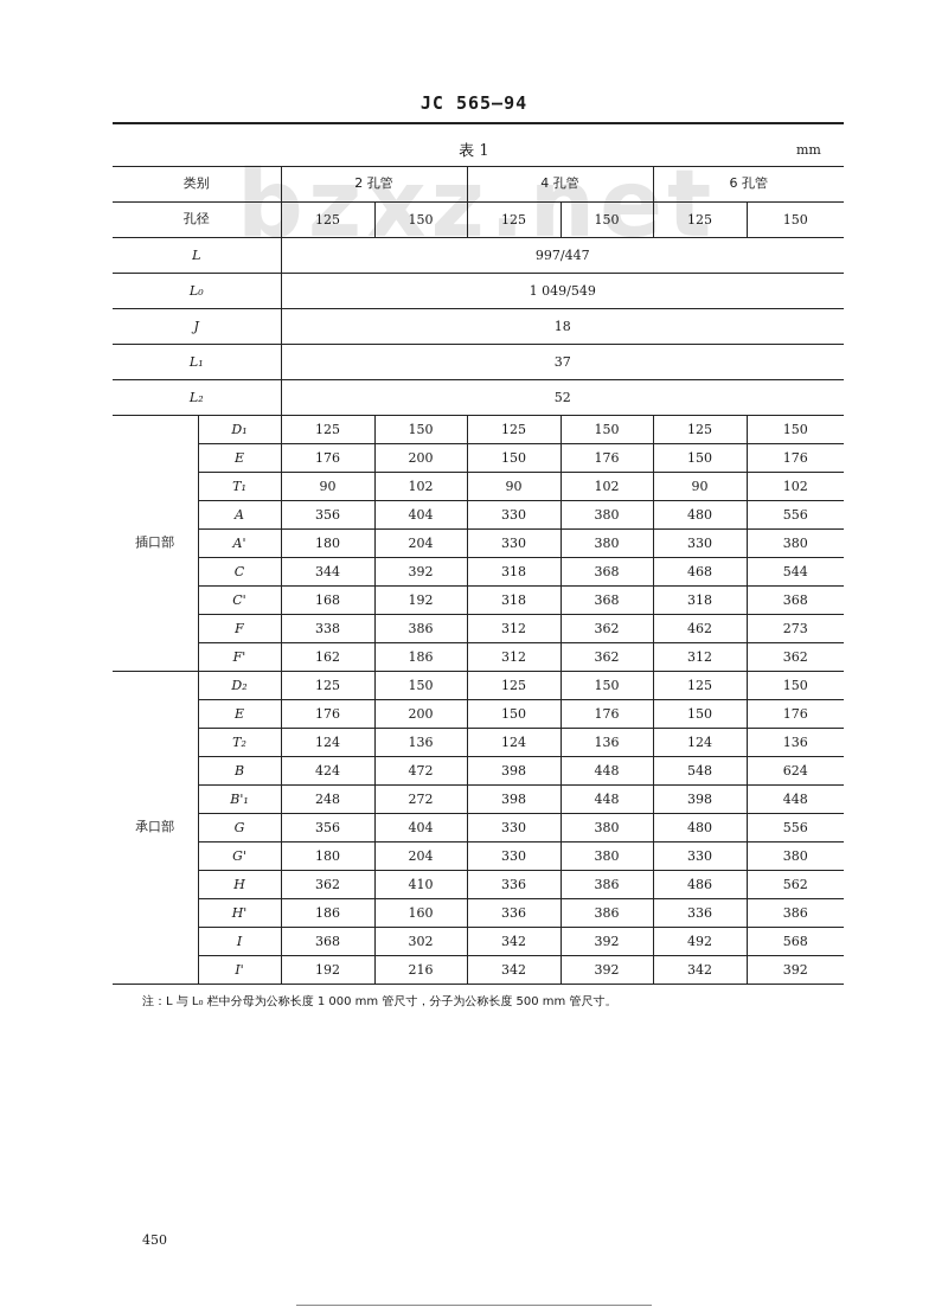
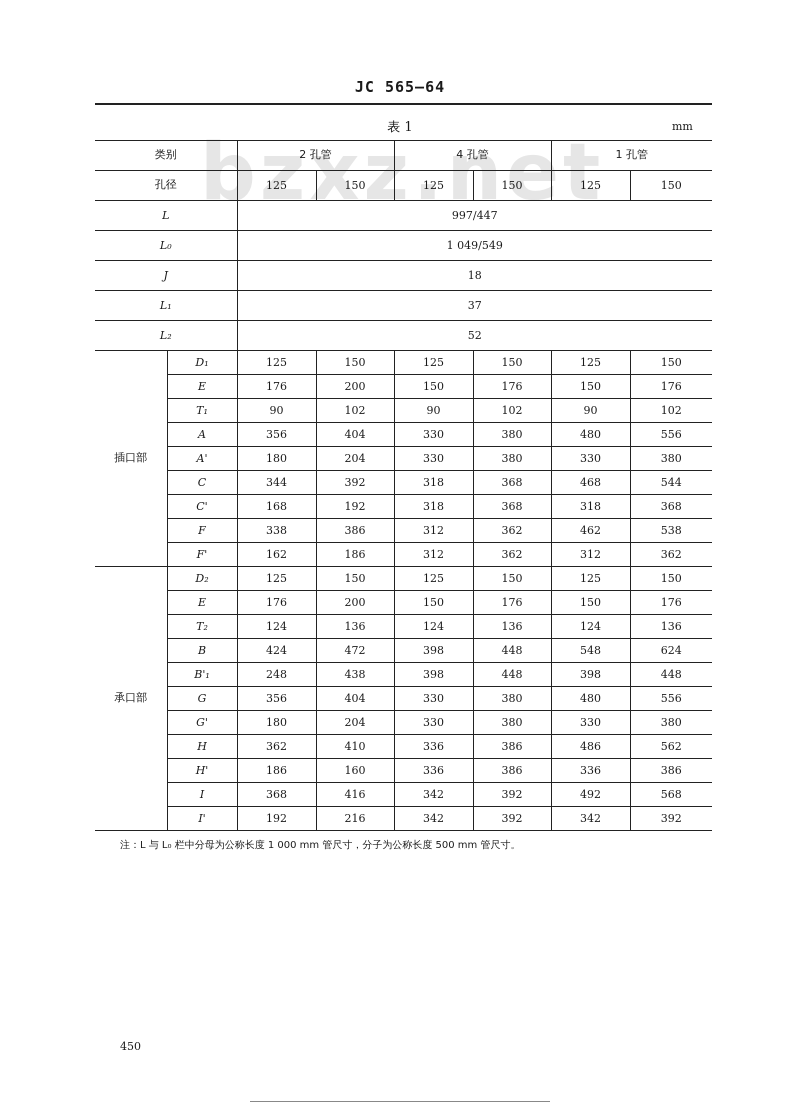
- JC 565—94
+ JC 565—64
  表 1
  mm
  bzxz.net
- 类别	2 孔管	4 孔管	6 孔管
+ 类别	2 孔管	4 孔管	1 孔管
  孔径	125	150	125	150	125	150
  L	997/447
  L₀	1 049/549
  J	18
  L₁	37
  L₂	52
  插口部	D₁	125	150	125	150	125	150
  E	176	200	150	176	150	176
  T₁	90	102	90	102	90	102
  A	356	404	330	380	480	556
  A'	180	204	330	380	330	380
  C	344	392	318	368	468	544
  C'	168	192	318	368	318	368
- F	338	386	312	362	462	273
+ F	338	386	312	362	462	538
  F'	162	186	312	362	312	362
  承口部	D₂	125	150	125	150	125	150
  E	176	200	150	176	150	176
  T₂	124	136	124	136	124	136
  B	424	472	398	448	548	624
- B'₁	248	272	398	448	398	448
+ B'₁	248	438	398	448	398	448
  G	356	404	330	380	480	556
  G'	180	204	330	380	330	380
  H	362	410	336	386	486	562
  H'	186	160	336	386	336	386
- I	368	302	342	392	492	568
+ I	368	416	342	392	492	568
  I'	192	216	342	392	342	392
  注：L 与 L₀ 栏中分母为公称长度 1 000 mm 管尺寸，分子为公称长度 500 mm 管尺寸。
  450
